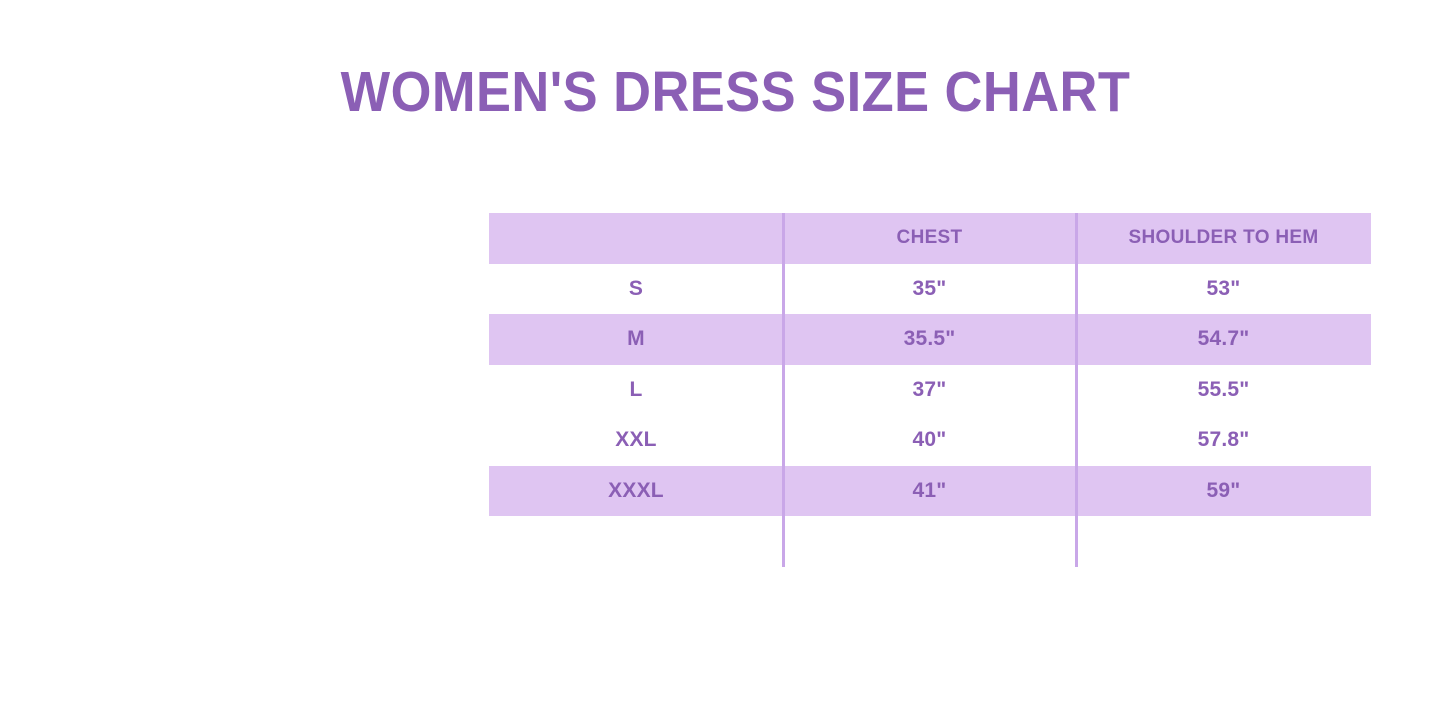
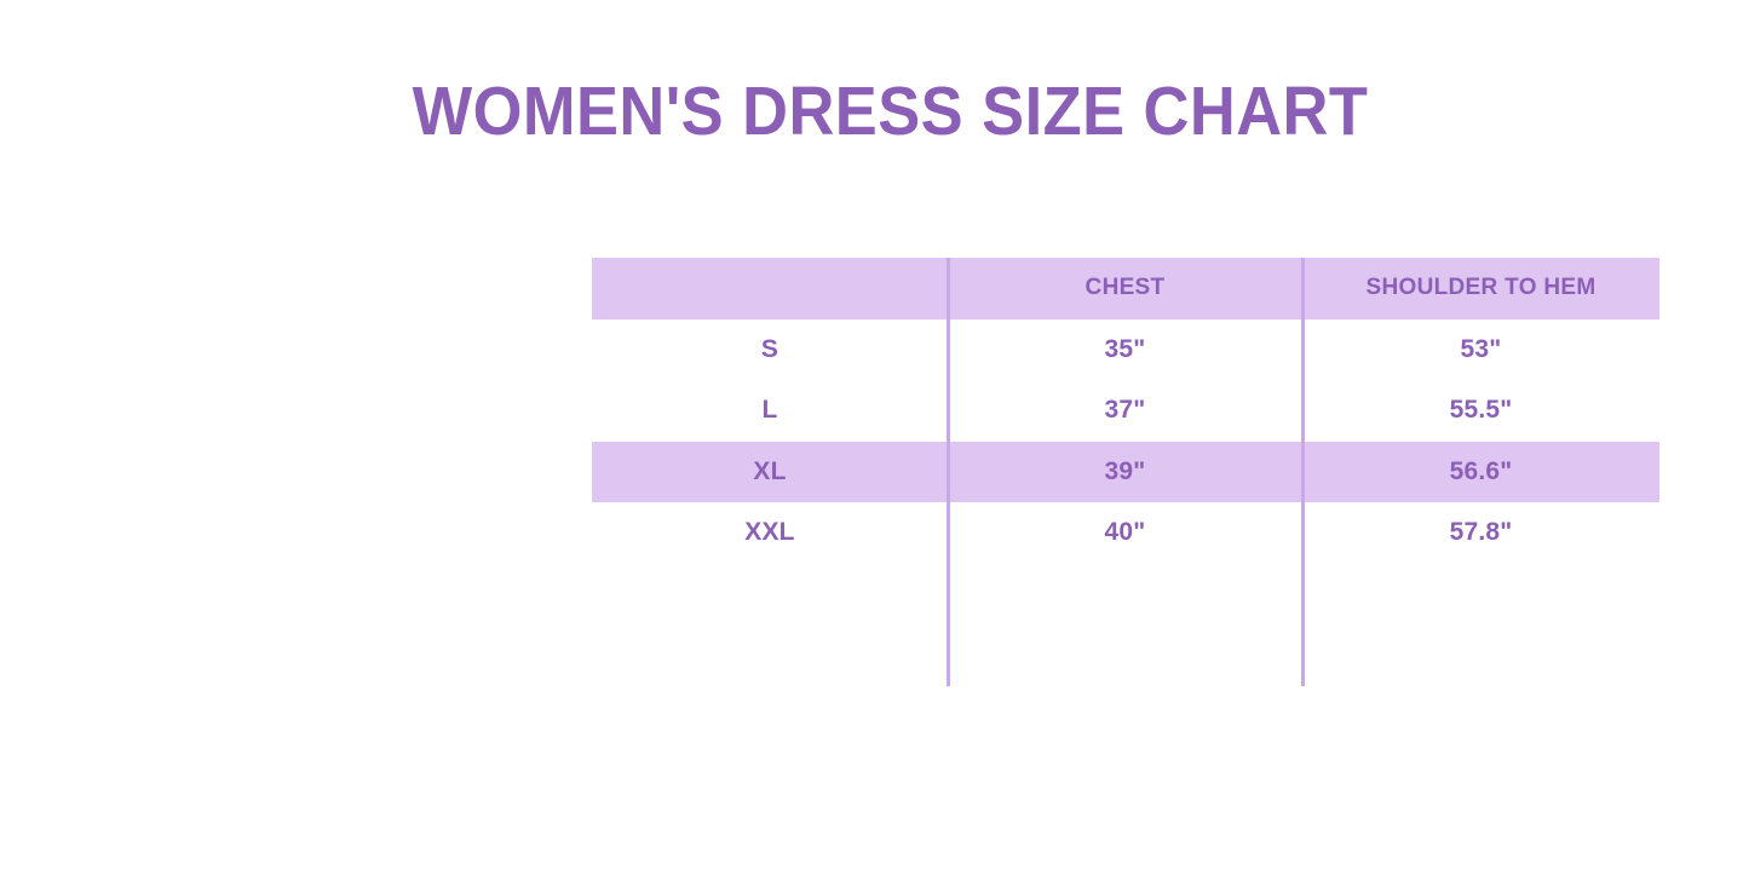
  WOMEN'S DRESS SIZE CHART
  	CHEST	SHOULDER TO HEM
  S	35"	53"
- M	35.5"	54.7"
  L	37"	55.5"
+ XL	39"	56.6"
  XXL	40"	57.8"
- XXXL	41"	59"
